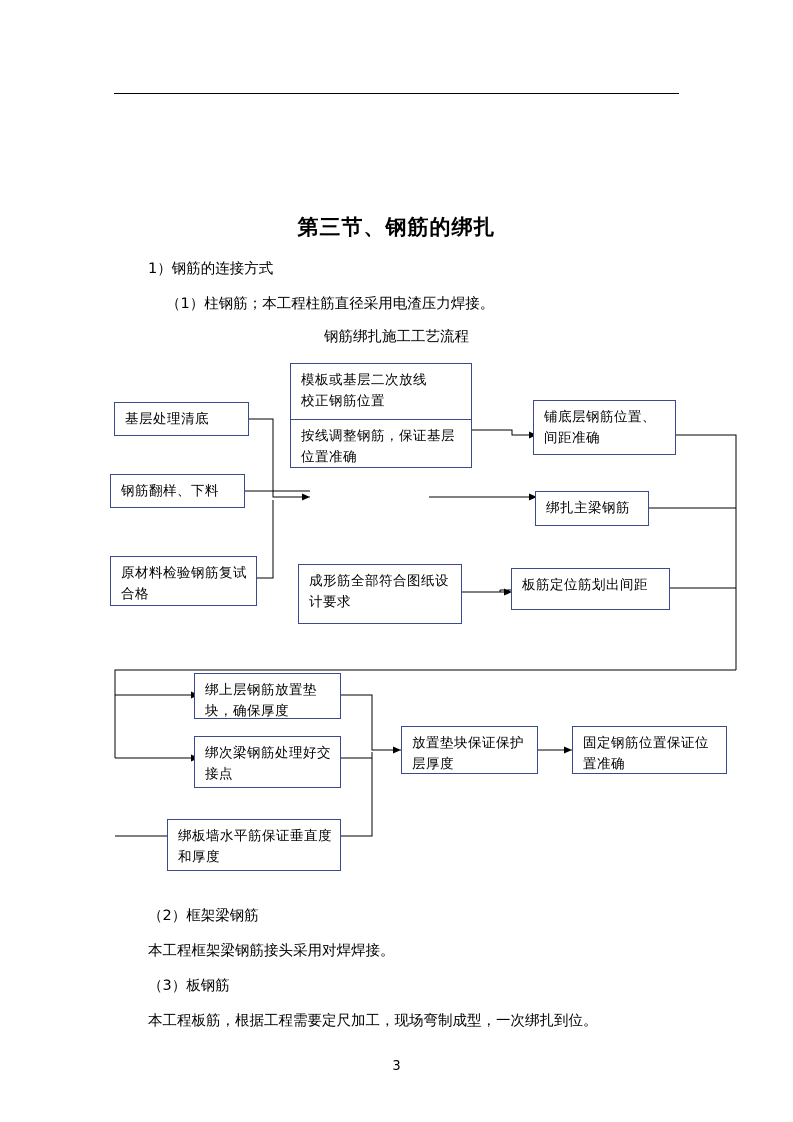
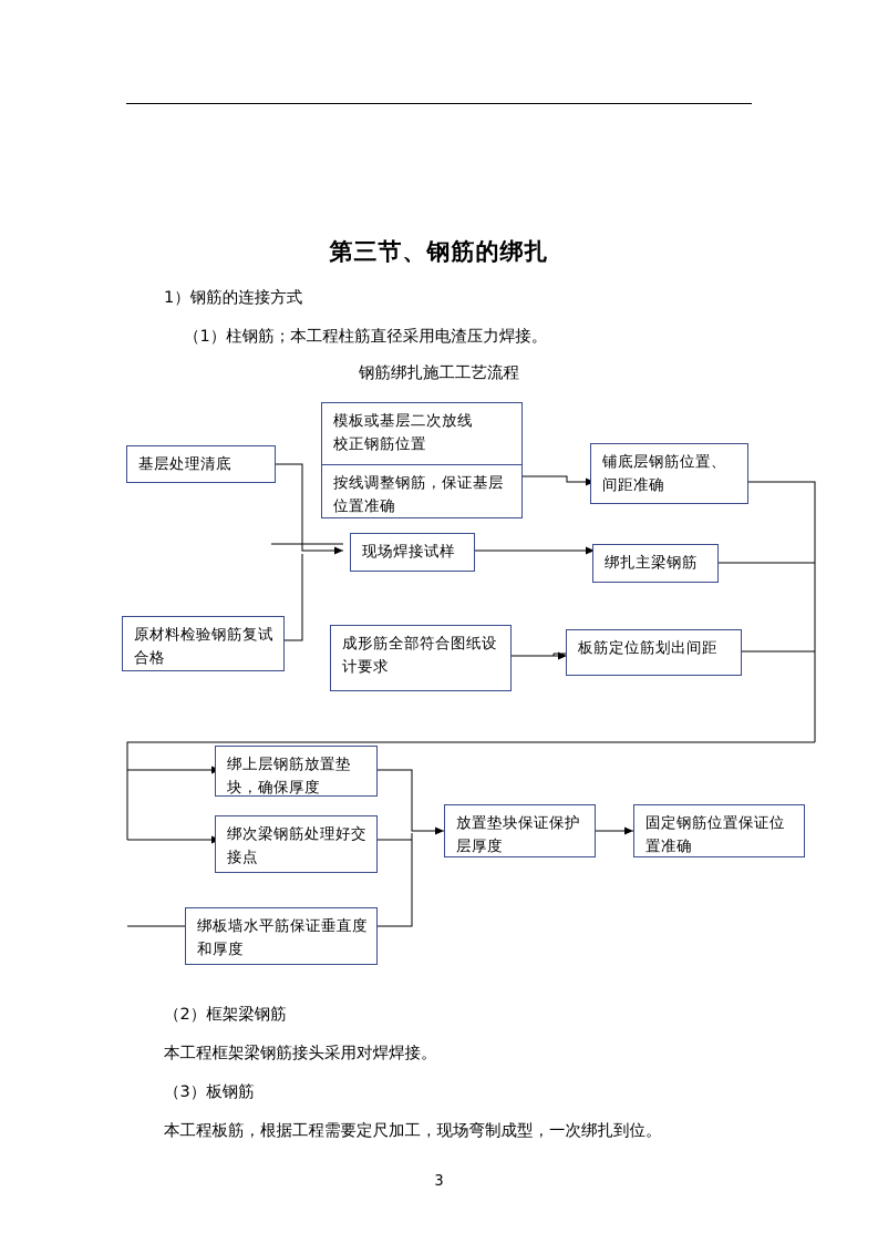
  第三节、钢筋的绑扎
  1）钢筋的连接方式
  （1）柱钢筋；本工程柱筋直径采用电渣压力焊接。
  钢筋绑扎施工工艺流程
  基层处理清底
- 钢筋翻样、下料
  原材料检验钢筋复试合格
  模板或基层二次放线
  校正钢筋位置
  按线调整钢筋，保证基层位置准确
+ 现场焊接试样
  成形筋全部符合图纸设计要求
  铺底层钢筋位置、间距准确
  绑扎主梁钢筋
  板筋定位筋划出间距
  绑上层钢筋放置垫块，确保厚度
  绑次梁钢筋处理好交接点
  绑板墙水平筋保证垂直度和厚度
  放置垫块保证保护层厚度
  固定钢筋位置保证位置准确
  （2）框架梁钢筋
  本工程框架梁钢筋接头采用对焊焊接。
  （3）板钢筋
  本工程板筋，根据工程需要定尺加工，现场弯制成型，一次绑扎到位。
  3
